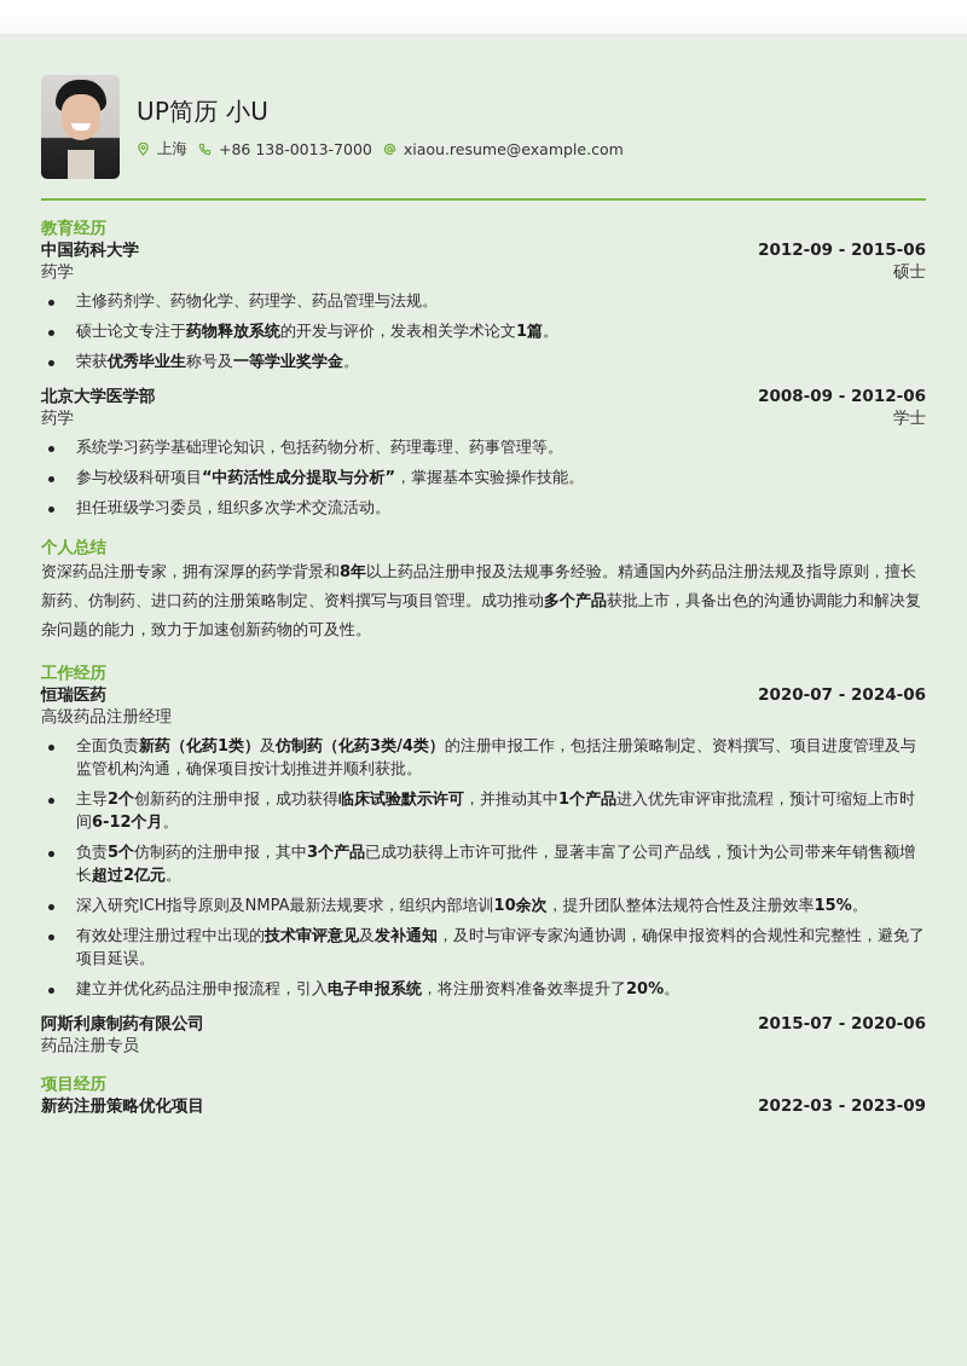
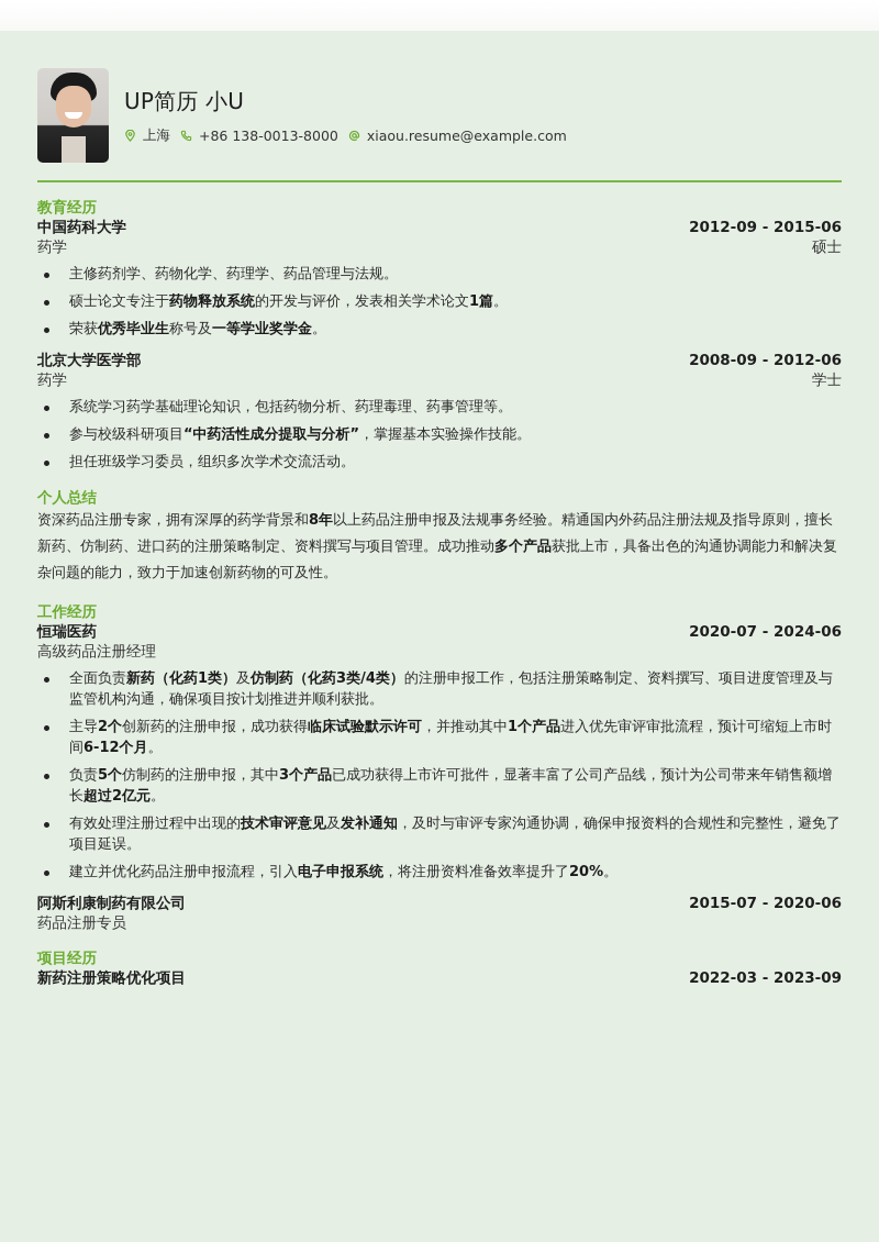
  UP简历 小U
  上海
- +86 138-0013-7000
+ +86 138-0013-8000
  xiaou.resume@example.com
  教育经历
  中国药科大学
  2012-09 - 2015-06
  药学
  硕士
  主修药剂学、药物化学、药理学、药品管理与法规。
  硕士论文专注于药物释放系统的开发与评价，发表相关学术论文1篇。
  荣获优秀毕业生称号及一等学业奖学金。
  北京大学医学部
  2008-09 - 2012-06
  药学
  学士
  系统学习药学基础理论知识，包括药物分析、药理毒理、药事管理等。
  参与校级科研项目“中药活性成分提取与分析”，掌握基本实验操作技能。
  担任班级学习委员，组织多次学术交流活动。
  个人总结
  资深药品注册专家，拥有深厚的药学背景和8年以上药品注册申报及法规事务经验。精通国内外药品注册法规及指导原则，擅长新药、仿制药、进口药的注册策略制定、资料撰写与项目管理。成功推动多个产品获批上市，具备出色的沟通协调能力和解决复杂问题的能力，致力于加速创新药物的可及性。
  工作经历
  恒瑞医药
  2020-07 - 2024-06
  高级药品注册经理
  全面负责新药（化药1类）及仿制药（化药3类/4类）的注册申报工作，包括注册策略制定、资料撰写、项目进度管理及与监管机构沟通，确保项目按计划推进并顺利获批。
  主导2个创新药的注册申报，成功获得临床试验默示许可，并推动其中1个产品进入优先审评审批流程，预计可缩短上市时间6-12个月。
  负责5个仿制药的注册申报，其中3个产品已成功获得上市许可批件，显著丰富了公司产品线，预计为公司带来年销售额增长超过2亿元。
- 深入研究ICH指导原则及NMPA最新法规要求，组织内部培训10余次，提升团队整体法规符合性及注册效率15%。
  有效处理注册过程中出现的技术审评意见及发补通知，及时与审评专家沟通协调，确保申报资料的合规性和完整性，避免了项目延误。
  建立并优化药品注册申报流程，引入电子申报系统，将注册资料准备效率提升了20%。
  阿斯利康制药有限公司
  2015-07 - 2020-06
  药品注册专员
  项目经历
  新药注册策略优化项目
  2022-03 - 2023-09
